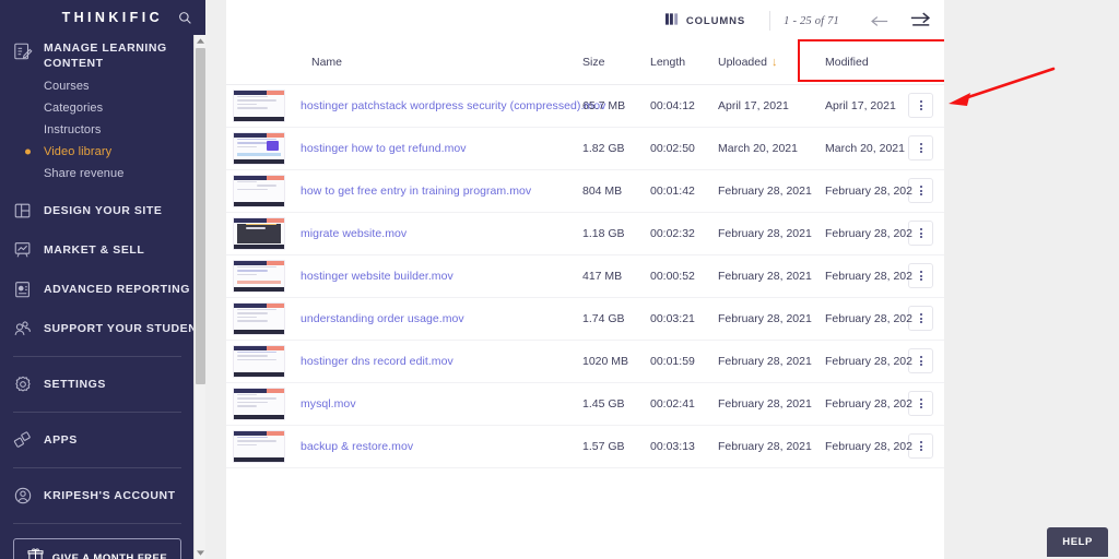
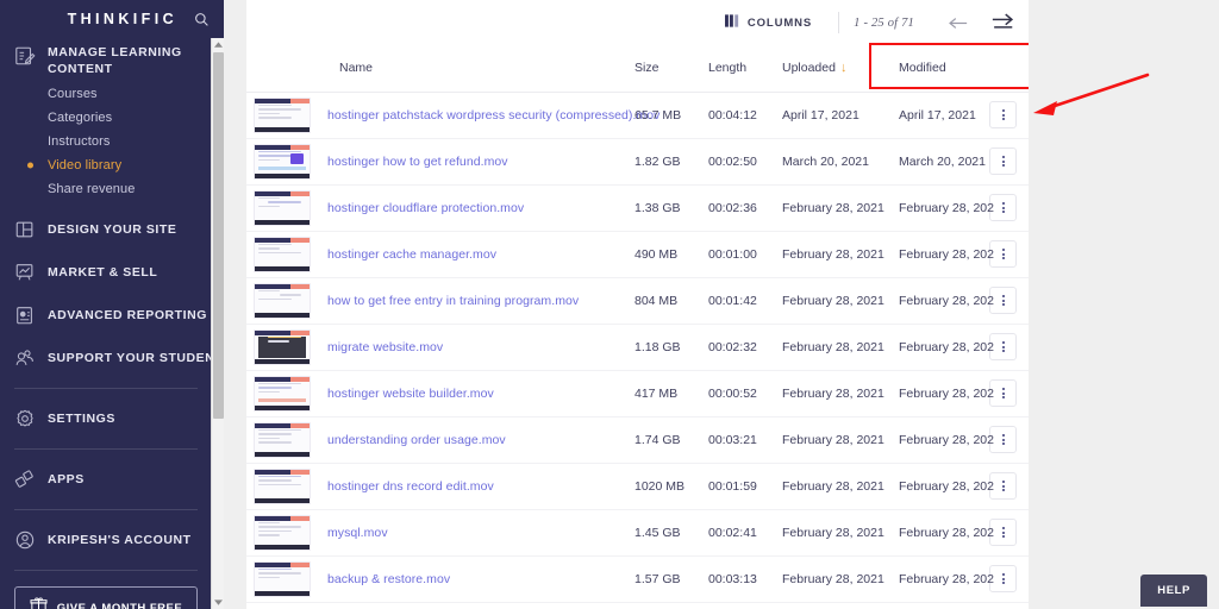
  THINKIFIC
  MANAGE LEARNING CONTENT
  Courses
  Categories
  Instructors
  Video library
  Share revenue
  DESIGN YOUR SITE
  MARKET & SELL
  ADVANCED REPORTING
  SUPPORT YOUR STUDE
  SETTINGS
  APPS
  KRIPESH'S ACCOUNT
  GIVE A MONTH FREE
  COLUMNS
  1 - 25 of 71
  	Name	Size	Length	Uploaded ↓	Modified
  	hostinger patchstack wordpress security (compressed).mov	65.7 MB	00:04:12	April 17, 2021	April 17, 2021
  	hostinger how to get refund.mov	1.82 GB	00:02:50	March 20, 2021	March 20, 2021
+ 	hostinger cloudflare protection.mov	1.38 GB	00:02:36	February 28, 2021	February 28, 202
+ 	hostinger cache manager.mov	490 MB	00:01:00	February 28, 2021	February 28, 202
  	how to get free entry in training program.mov	804 MB	00:01:42	February 28, 2021	February 28, 202
  	migrate website.mov	1.18 GB	00:02:32	February 28, 2021	February 28, 202
  	hostinger website builder.mov	417 MB	00:00:52	February 28, 2021	February 28, 202
  	understanding order usage.mov	1.74 GB	00:03:21	February 28, 2021	February 28, 202
  	hostinger dns record edit.mov	1020 MB	00:01:59	February 28, 2021	February 28, 202
  	mysql.mov	1.45 GB	00:02:41	February 28, 2021	February 28, 202
  	backup & restore.mov	1.57 GB	00:03:13	February 28, 2021	February 28, 202
  HELP
